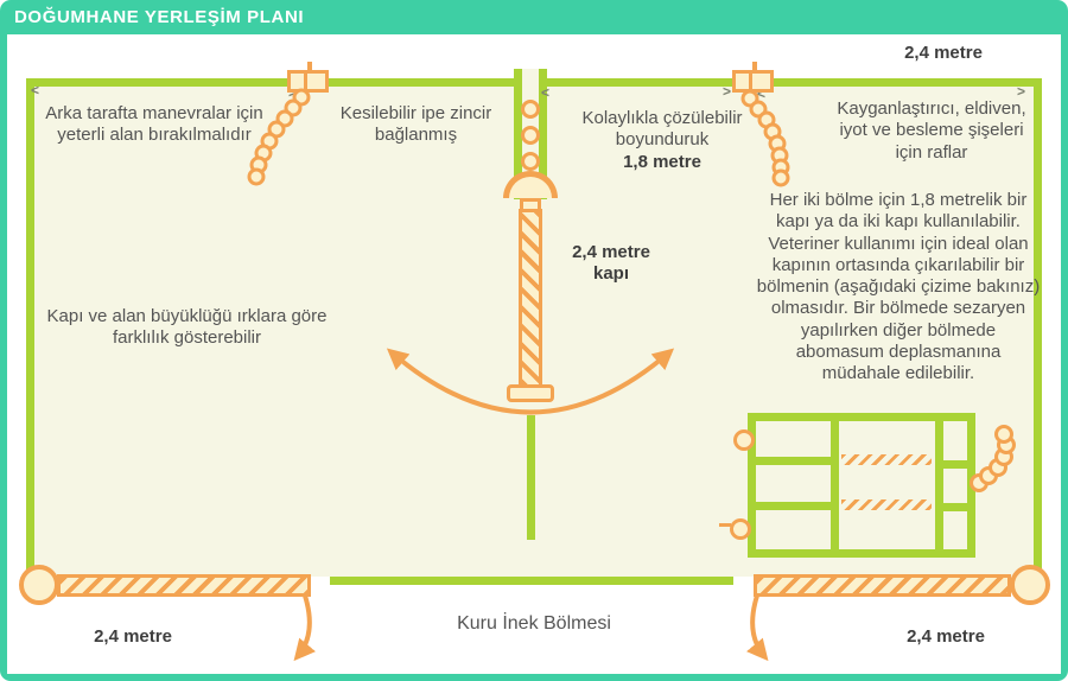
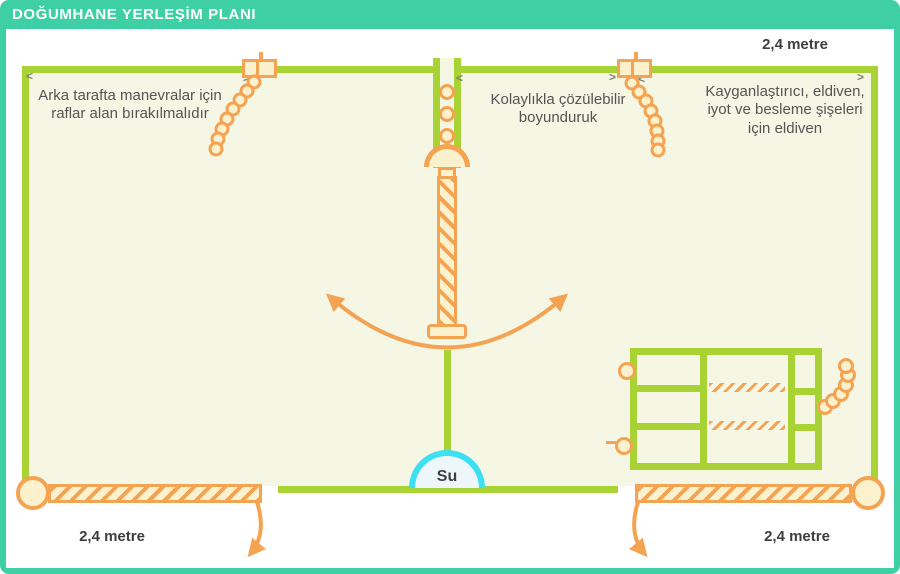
  DOĞUMHANE YERLEŞİM PLANI
  <
  >
  <
  >
  <
  >
+ Su
  2,4 metre
- Arka tarafta manevralar için yeterli alan bırakılmalıdır
+ Arka tarafta manevralar için raflar alan bırakılmalıdır
- Kesilebilir ipe zincir bağlanmış
  Kolaylıkla çözülebilir boyunduruk
- 1,8 metre
- Kayganlaştırıcı, eldiven, iyot ve besleme şişeleri için raflar
+ Kayganlaştırıcı, eldiven, iyot ve besleme şişeleri için eldiven
- Her iki bölme için 1,8 metrelik bir kapı ya da iki kapı kullanılabilir. Veteriner kullanımı için ideal olan kapının ortasında çıkarılabilir bir bölmenin (aşağıdaki çizime bakınız) olmasıdır. Bir bölmede sezaryen yapılırken diğer bölmede abomasum deplasmanına müdahale edilebilir.
- 2,4 metre kapı
- Kapı ve alan büyüklüğü ırklara göre farklılık gösterebilir
- Kuru İnek Bölmesi
  2,4 metre
  2,4 metre
